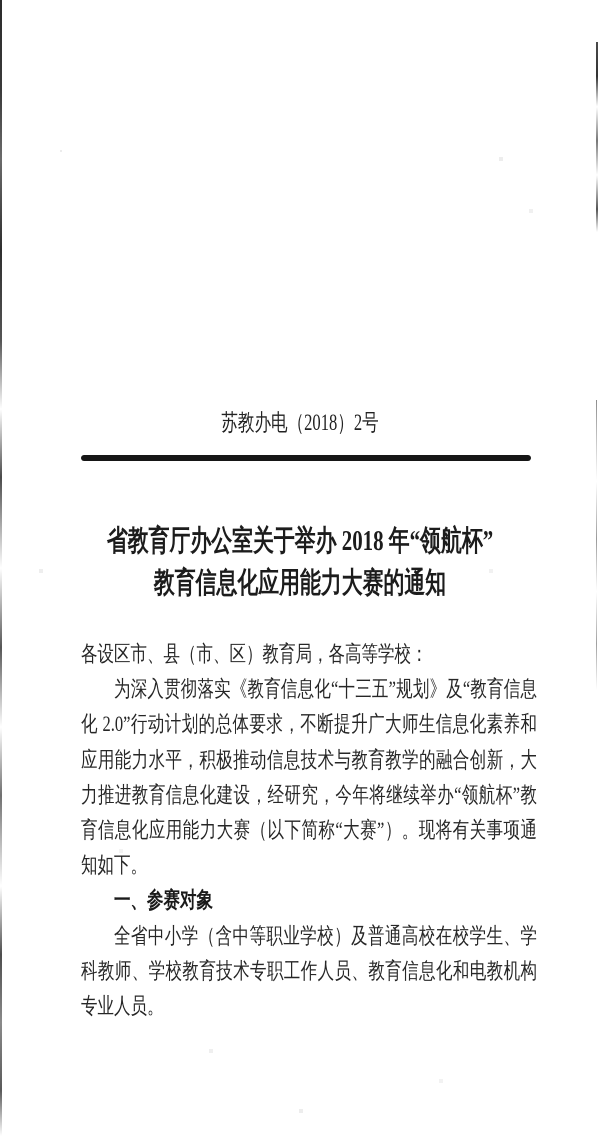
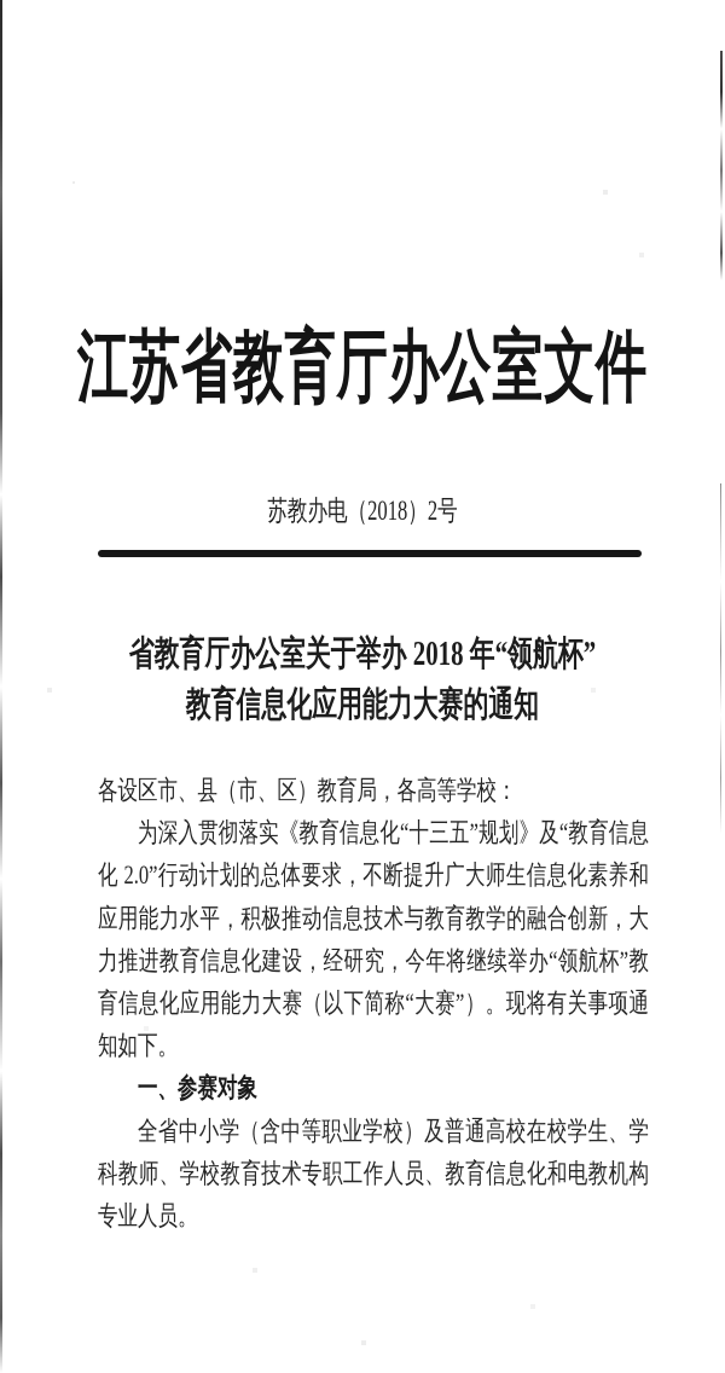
+ 江苏省教育厅办公室文件
  苏教办电（2018）2号
  省教育厅办公室关于举办 2018 年“领航杯”
  教育信息化应用能力大赛的通知
  各设区市、县（市、区）教育局，各高等学校：
  为深入贯彻落实《教育信息化“十三五”规划》及“教育信息化 2.0”行动计划的总体要求，不断提升广大师生信息化素养和应用能力水平，积极推动信息技术与教育教学的融合创新，大力推进教育信息化建设，经研究，今年将继续举办“领航杯”教育信息化应用能力大赛（以下简称“大赛”）。现将有关事项通知如下。
  一、参赛对象
  全省中小学（含中等职业学校）及普通高校在校学生、学科教师、学校教育技术专职工作人员、教育信息化和电教机构专业人员。
